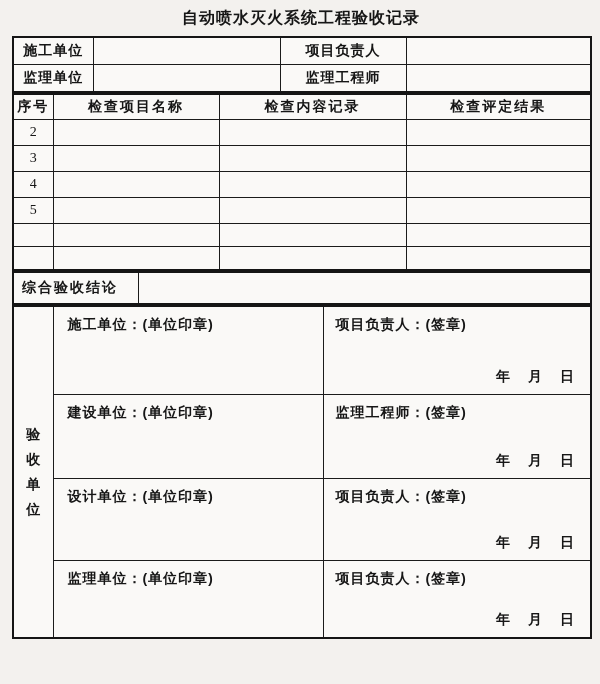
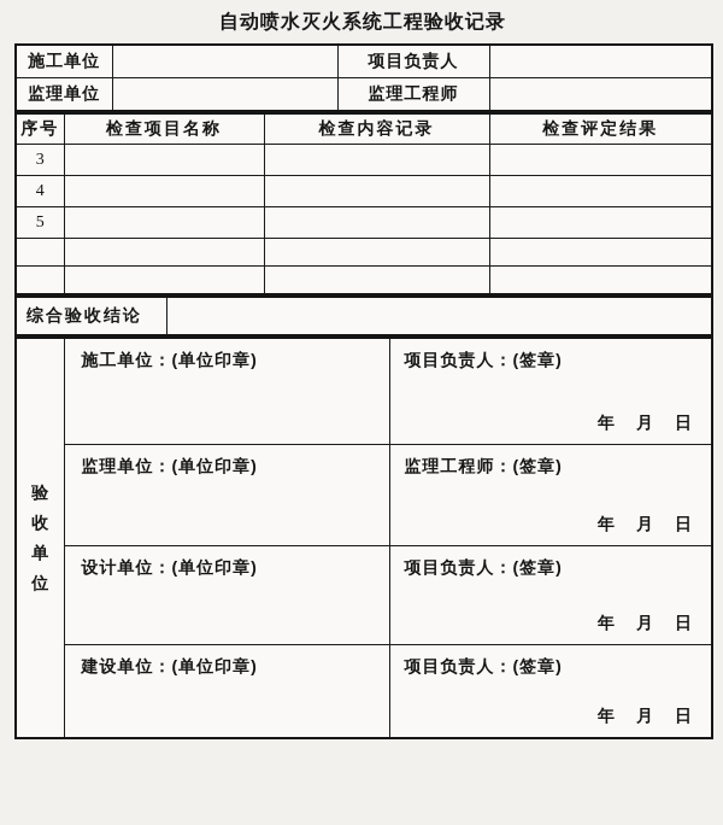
  自动喷水灭火系统工程验收记录
  施工单位		项目负责人
  监理单位		监理工程师
  序号	检查项目名称	检查内容记录	检查评定结果
- 2
  3
  4
  5
  综合验收结论
  验 收 单 位	施工单位：(单位印章)	项目负责人：(签章) 年 月 日
- 建设单位：(单位印章)	监理工程师：(签章) 年 月 日
+ 监理单位：(单位印章)	监理工程师：(签章) 年 月 日
  设计单位：(单位印章)	项目负责人：(签章) 年 月 日
- 监理单位：(单位印章)	项目负责人：(签章) 年 月 日
+ 建设单位：(单位印章)	项目负责人：(签章) 年 月 日
